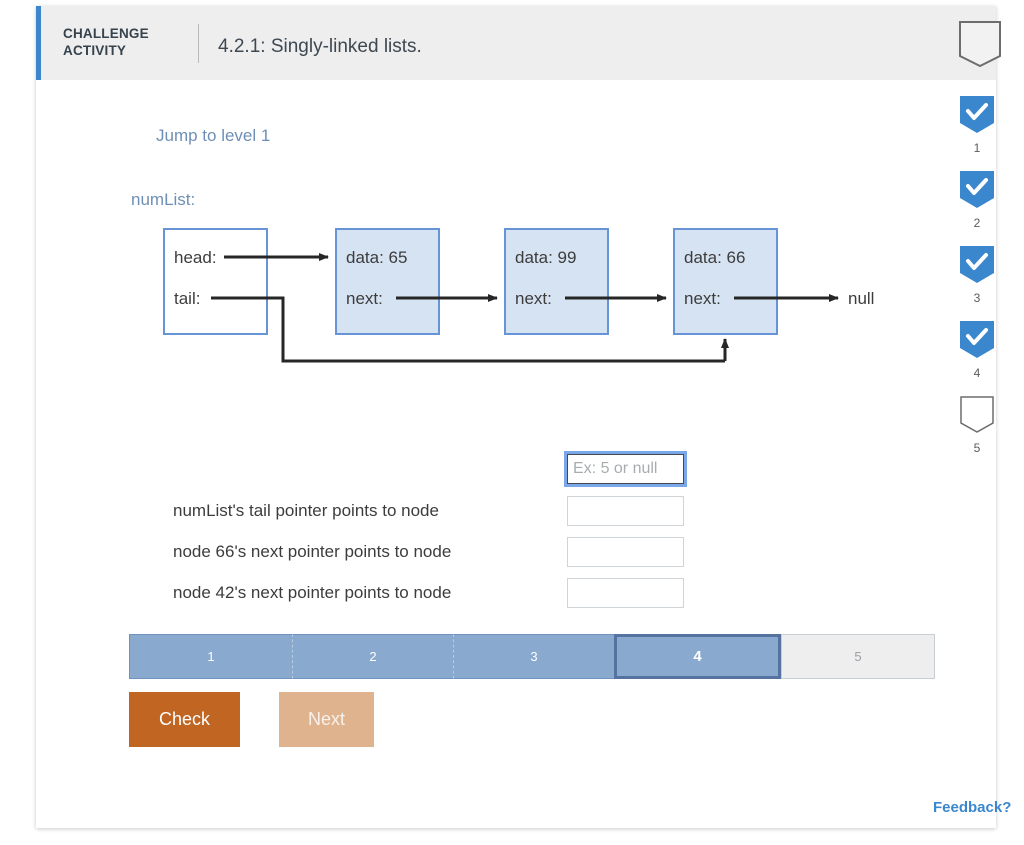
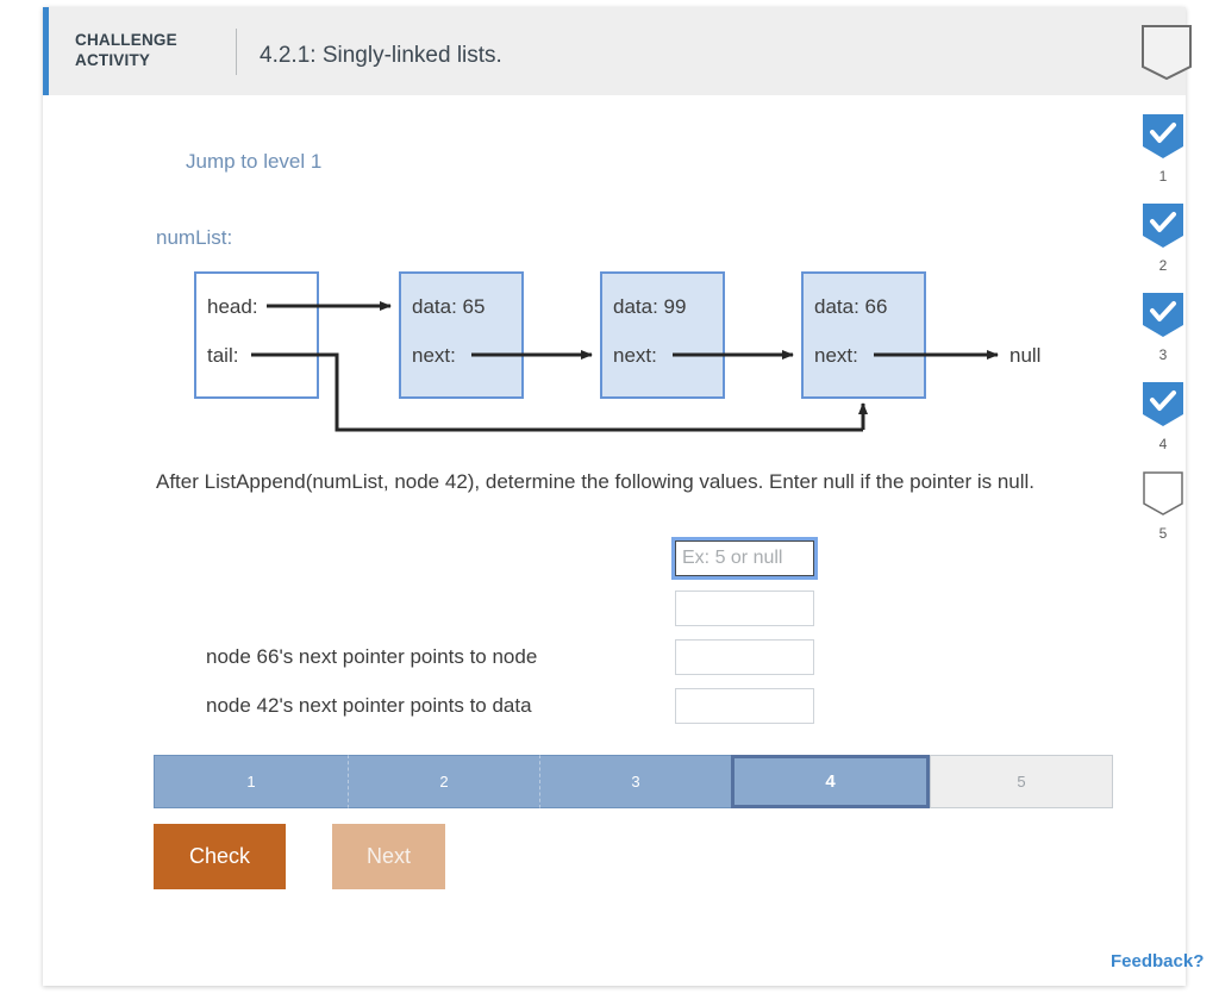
  CHALLENGE
  ACTIVITY
  4.2.1: Singly-linked lists.
  Jump to level 1
  numList:
  head:
  tail:
  data: 65
  next:
  data: 99
  next:
  data: 66
  next:
  null
+ After ListAppend(numList, node 42), determine the following values. Enter null if the pointer is null.
  Ex: 5 or null
- numList's tail pointer points to node
  node 66's next pointer points to node
- node 42's next pointer points to node
+ node 42's next pointer points to data
  1
  2
  3
  4
  5
  Check
  Next
  Feedback?
  1
  2
  3
  4
  5
